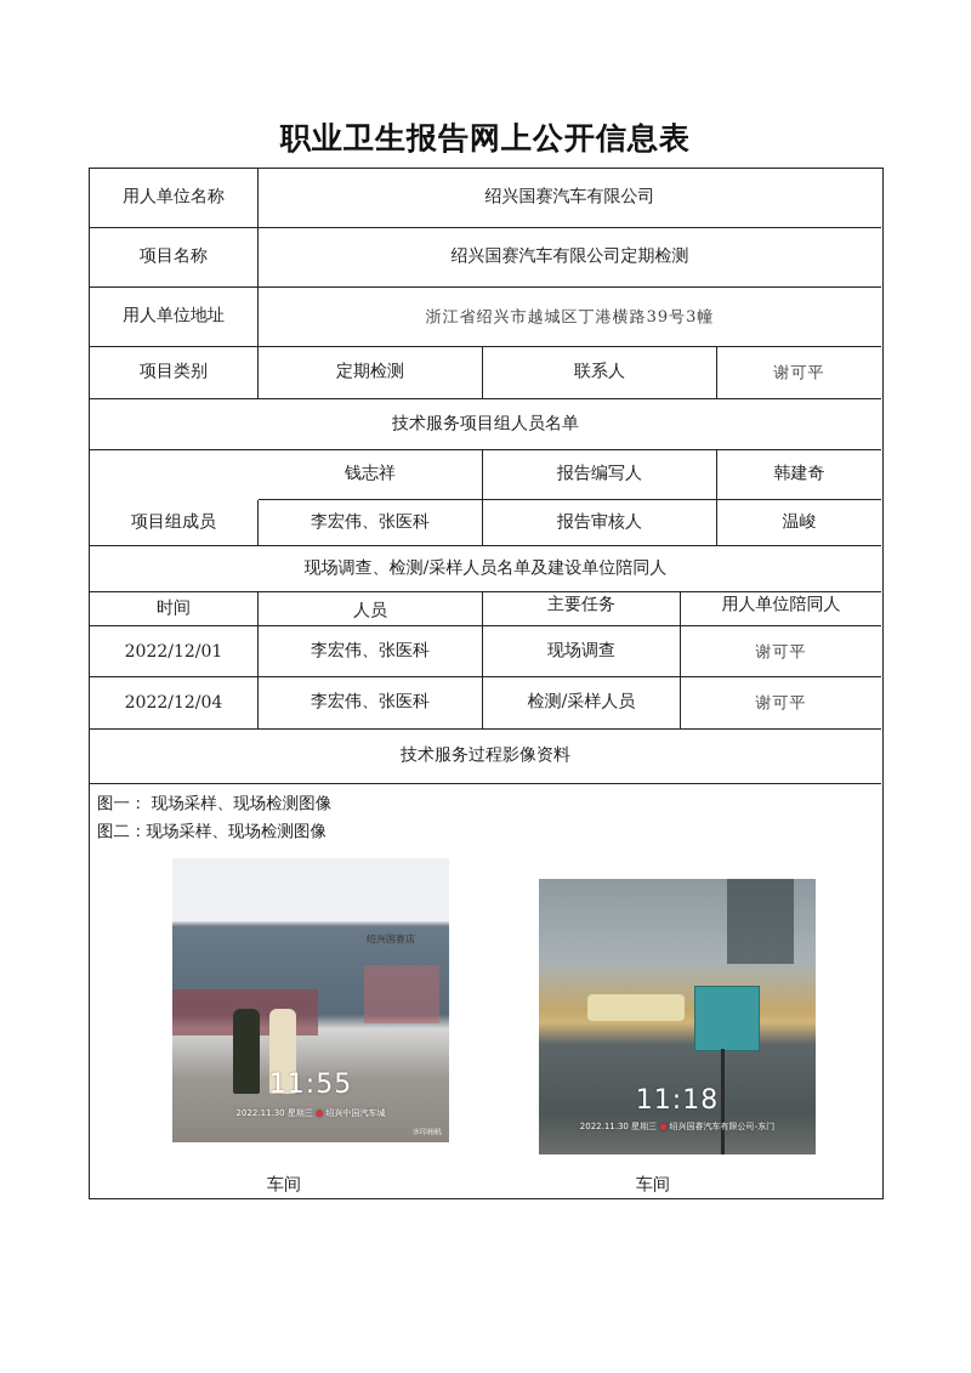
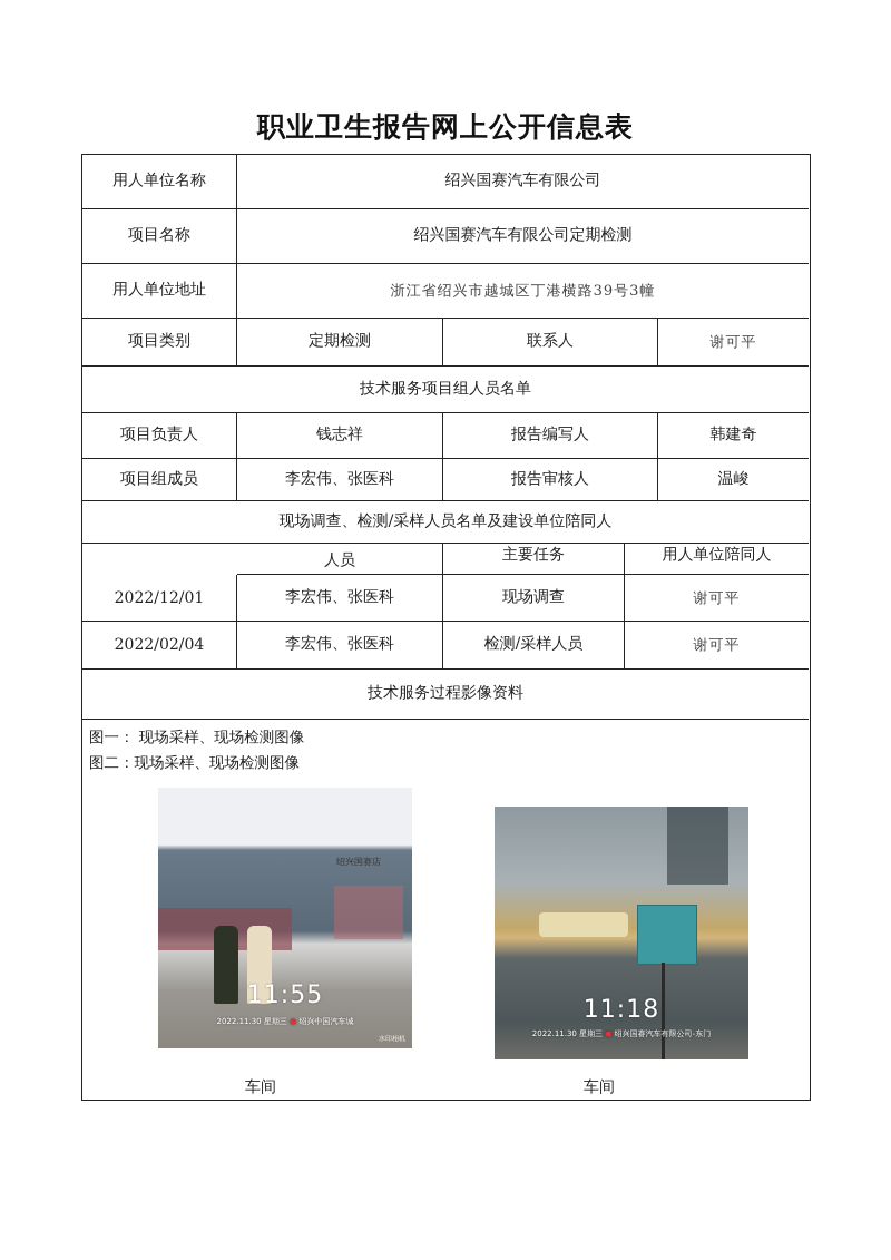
  职业卫生报告网上公开信息表
  用人单位名称
  绍兴国赛汽车有限公司
  项目名称
  绍兴国赛汽车有限公司定期检测
  用人单位地址
  浙江省绍兴市越城区丁港横路39号3幢
  项目类别
  定期检测
  联系人
  谢可平
  技术服务项目组人员名单
+ 项目负责人
  钱志祥
  报告编写人
  韩建奇
  项目组成员
  李宏伟、张医科
  报告审核人
  温峻
  现场调查、检测/采样人员名单及建设单位陪同人
- 时间
  人员
  主要任务
  用人单位陪同人
  2022/12/01
  李宏伟、张医科
  现场调查
  谢可平
- 2022/12/04
+ 2022/02/04
  李宏伟、张医科
  检测/采样人员
  谢可平
  技术服务过程影像资料
  图一： 现场采样、现场检测图像
  图二：现场采样、现场检测图像
  绍兴国赛店
  11:55
  2022.11.30 星期三 ● 绍兴中国汽车城
  11:18
  2022.11.30 星期三 ● 绍兴国赛汽车有限公司-东门
  车间
  车间
